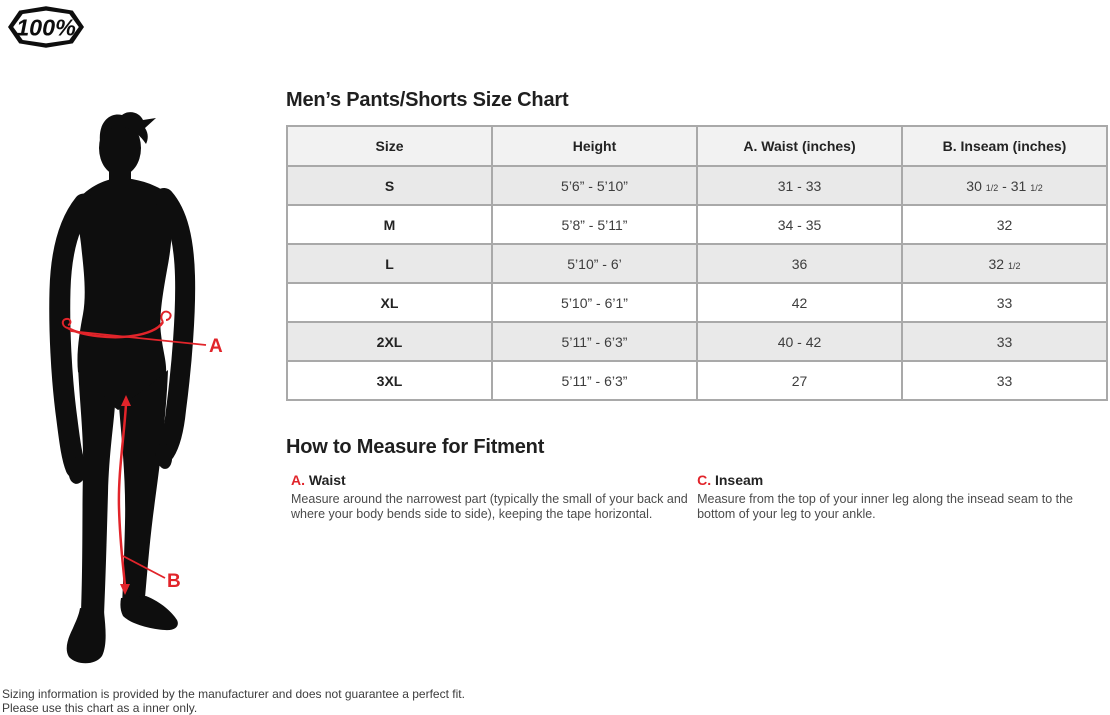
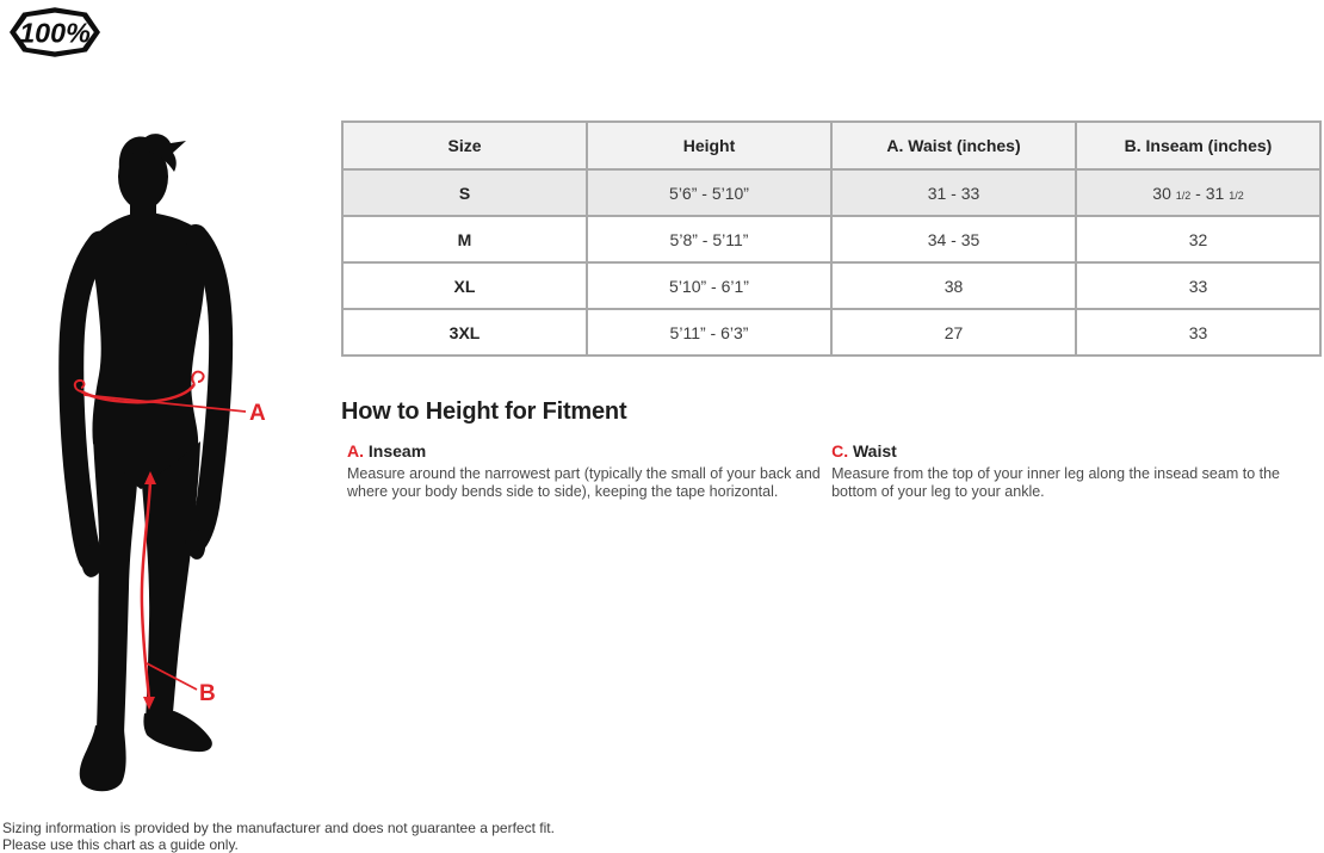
  100%
  A
  B
- Men’s Pants/Shorts Size Chart
  Size	Height	A. Waist (inches)	B. Inseam (inches)
  S	5’6” - 5’10”	31 - 33	30 1/2 - 31 1/2
  M	5’8” - 5’11”	34 - 35	32
- L	5’10” - 6’	36	32 1/2
- XL	5’10” - 6’1”	42	33
+ XL	5’10” - 6’1”	38	33
- 2XL	5’11” - 6’3”	40 - 42	33
  3XL	5’11” - 6’3”	27	33
- How to Measure for Fitment
+ How to Height for Fitment
- A. Waist
+ A. Inseam
  Measure around the narrowest part (typically the small of your back and where your body bends side to side), keeping the tape horizontal.
- C. Inseam
+ C. Waist
  Measure from the top of your inner leg along the insead seam to the bottom of your leg to your ankle.
  Sizing information is provided by the manufacturer and does not guarantee a perfect fit.
- Please use this chart as a inner only.
+ Please use this chart as a guide only.
